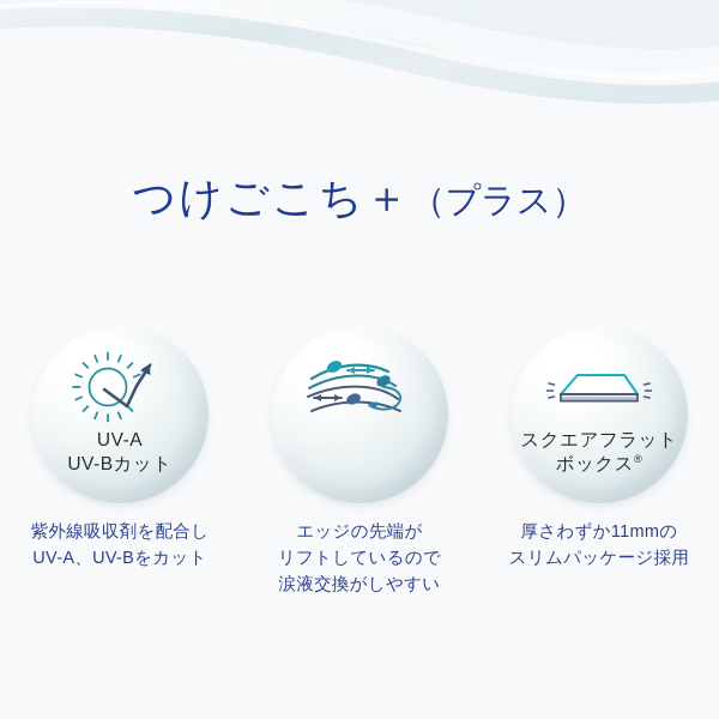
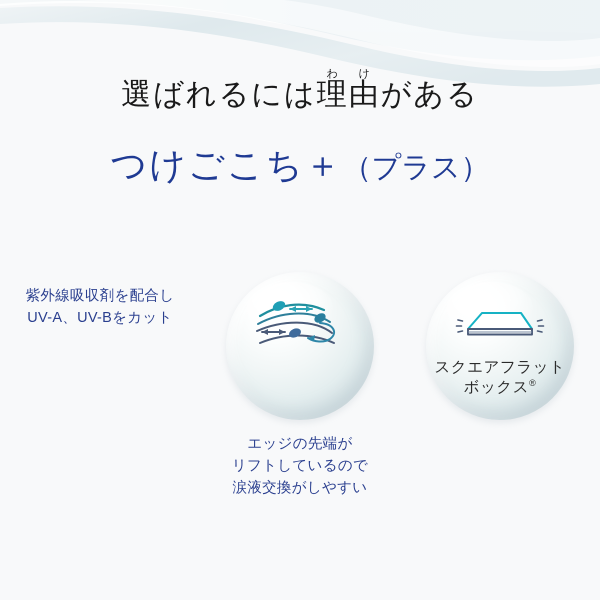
+ 選ばれるには理わ由けがある
  つけごこち＋（プラス）
- UV-A
- UV-Bカット
  紫外線吸収剤を配合し
  UV-A、UV-Bをカット
  エッジの先端が
  リフトしているので
  涙液交換がしやすい
  スクエアフラット
  ボックス®
- 厚さわずか11mmの
- スリムパッケージ採用
